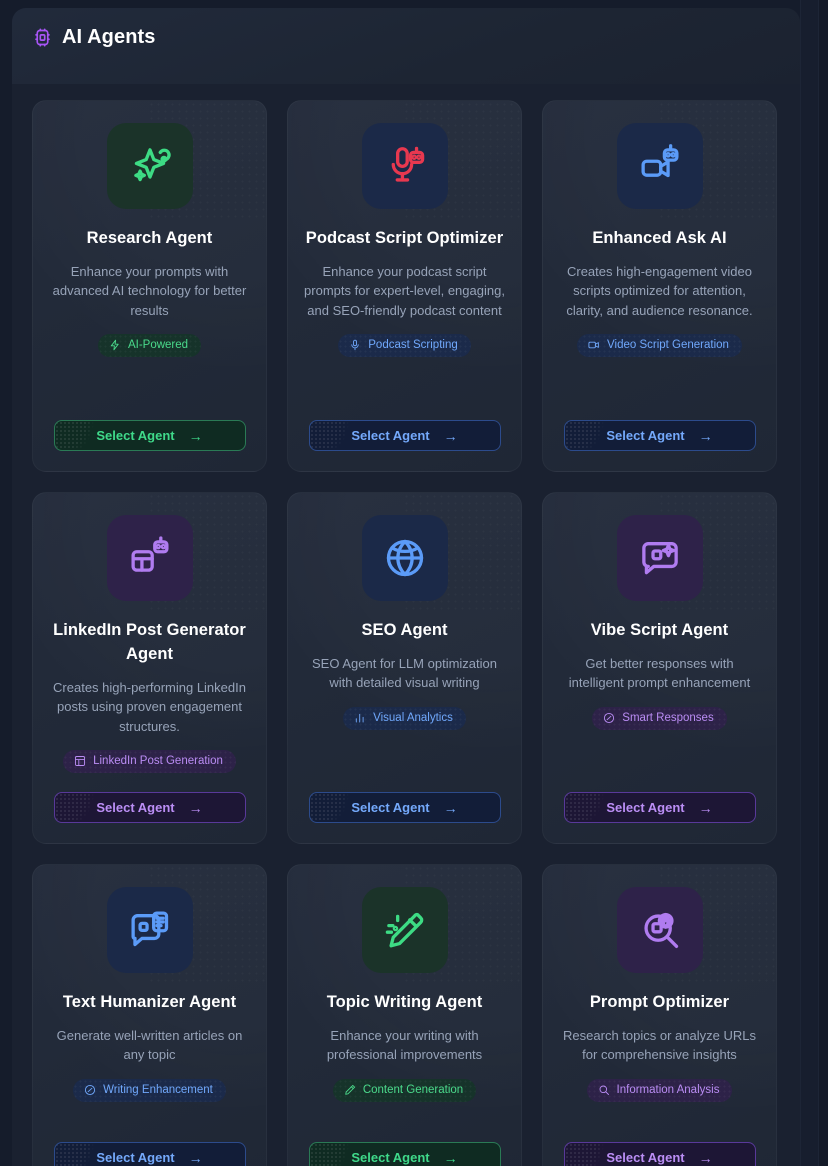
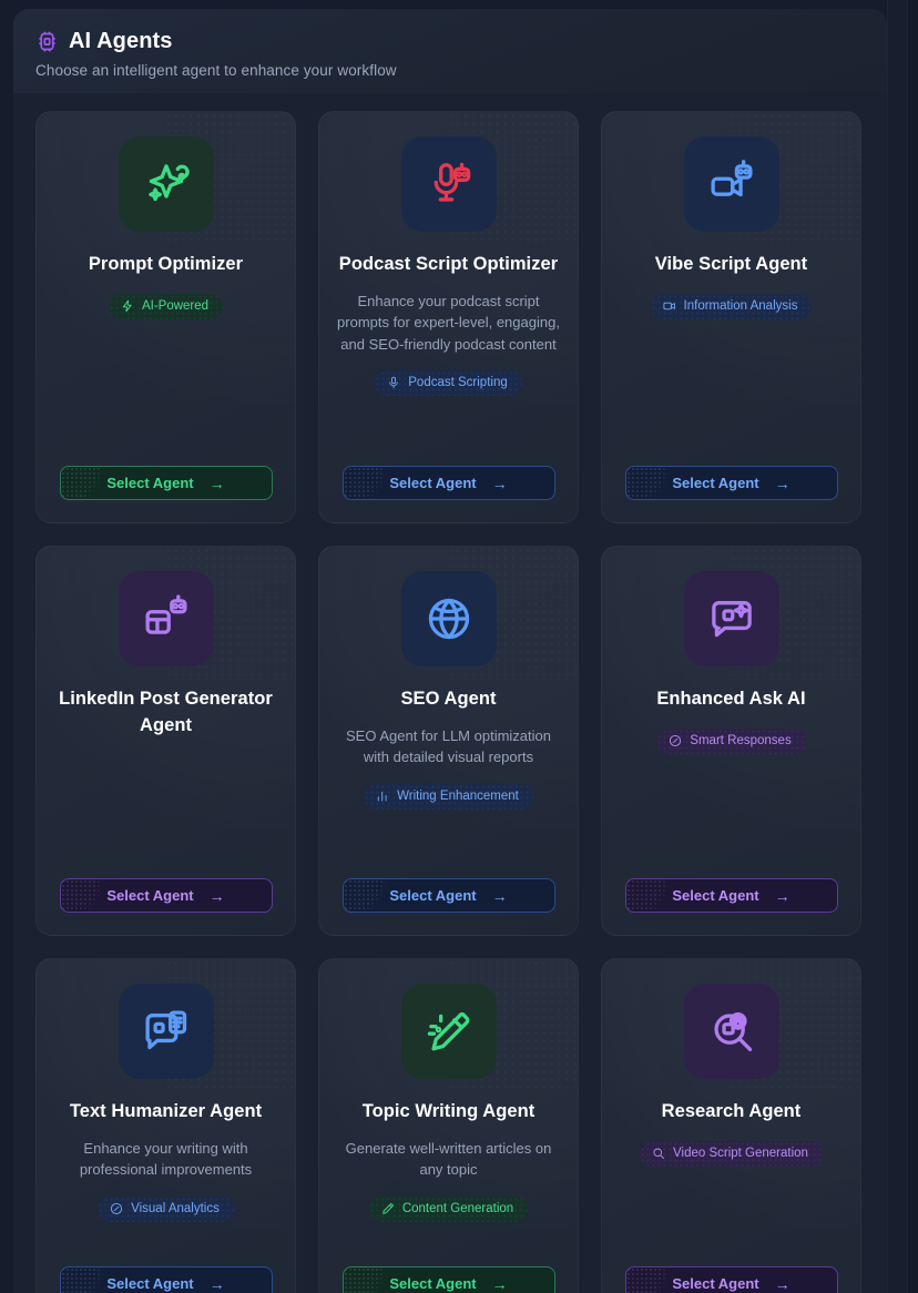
  AI Agents
+ Choose an intelligent agent to enhance your workflow
- Research Agent
+ Prompt Optimizer
- Enhance your prompts with advanced AI technology for better results
  AI-Powered
  Select Agent
  →
  Podcast Script Optimizer
  Enhance your podcast script prompts for expert-level, engaging, and SEO-friendly podcast content
  Podcast Scripting
  Select Agent
  →
- Enhanced Ask AI
+ Vibe Script Agent
- Creates high-engagement video scripts optimized for attention, clarity, and audience resonance.
- Video Script Generation
+ Information Analysis
  Select Agent
  →
  LinkedIn Post Generator Agent
- Creates high-performing LinkedIn posts using proven engagement structures.
- LinkedIn Post Generation
  Select Agent
  →
  SEO Agent
- SEO Agent for LLM optimization with detailed visual writing
+ SEO Agent for LLM optimization with detailed visual reports
- Visual Analytics
+ Writing Enhancement
  Select Agent
  →
- Vibe Script Agent
+ Enhanced Ask AI
- Get better responses with intelligent prompt enhancement
  Smart Responses
  Select Agent
  →
  Text Humanizer Agent
- Generate well-written articles on any topic
+ Enhance your writing with professional improvements
- Writing Enhancement
+ Visual Analytics
  Select Agent
  →
  Topic Writing Agent
- Enhance your writing with professional improvements
+ Generate well-written articles on any topic
  Content Generation
  Select Agent
  →
- Prompt Optimizer
+ Research Agent
- Research topics or analyze URLs for comprehensive insights
- Information Analysis
+ Video Script Generation
  Select Agent
  →
